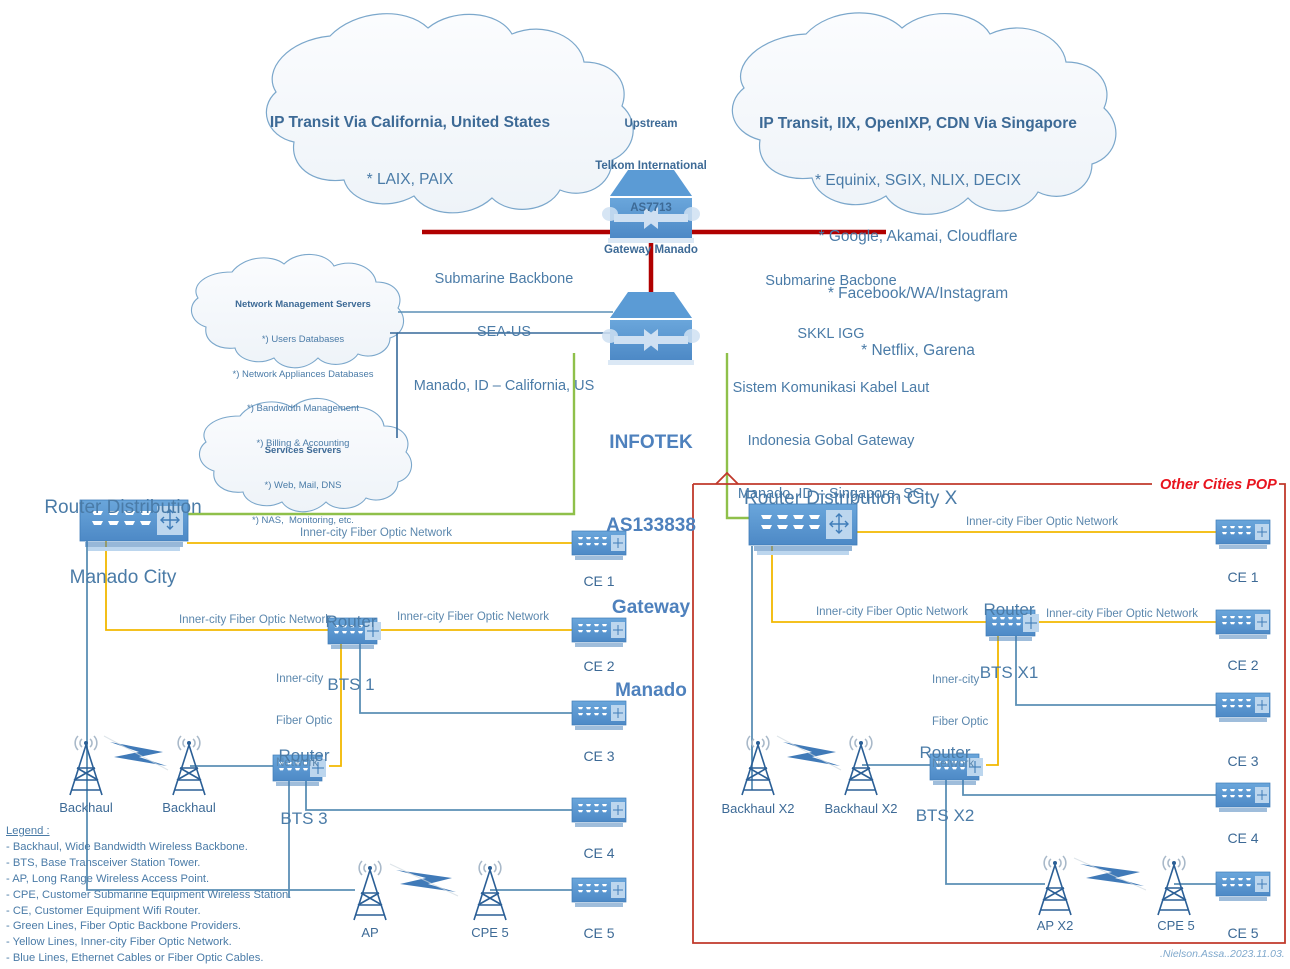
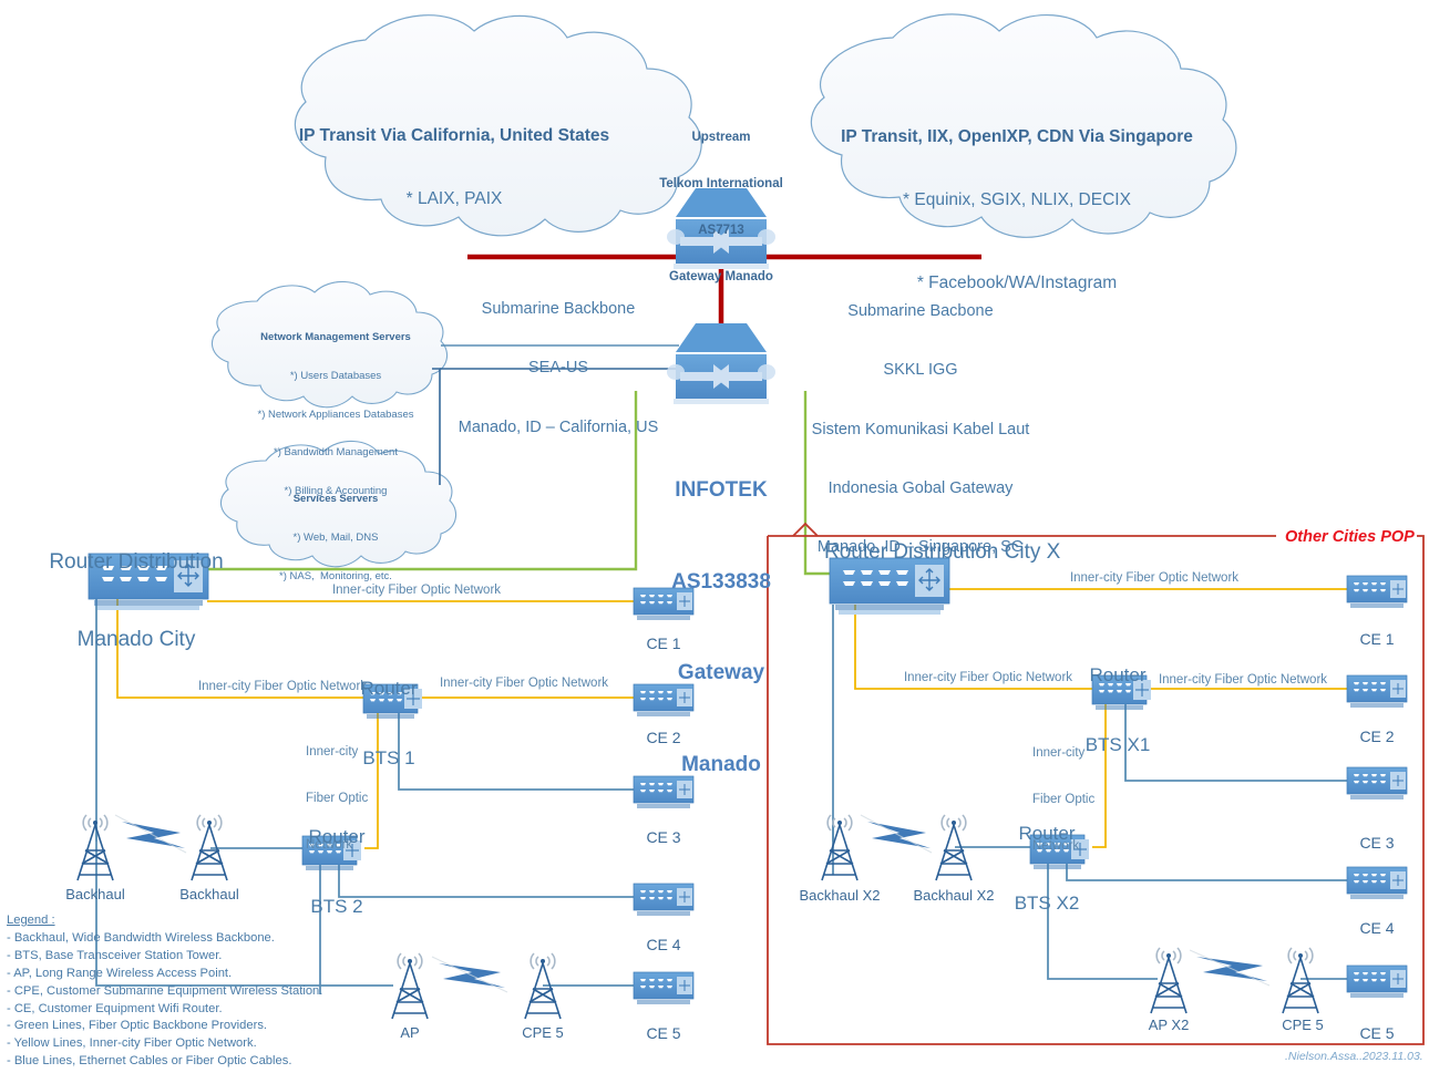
  IP Transit Via California, United States
  * LAIX, PAIX
  IP Transit, IIX, OpenIXP, CDN Via Singapore
  * Equinix, SGIX, NLIX, DECIX
- * Google, Akamai, Cloudflare
  * Facebook/WA/Instagram
- * Netflix, Garena
  Network Management Servers
  *) Users Databases
  *) Network Appliances Databases
  *) Bandwidth Management
  *) Billing & Accounting
  Services Servers
  *) Web, Mail, DNS
  *) NAS, Monitoring, etc.
  Upstream
  Telkom International
  AS7713
  Gateway Manado
  Submarine Backbone
  SEA-US
  Manado, ID – California, US
  Submarine Bacbone
  SKKL IGG
  Sistem Komunikasi Kabel Laut
  Indonesia Gobal Gateway
  Manado, ID – Singapore, SG
  INFOTEK
  AS133838
  Gateway
  Manado
  Router Distribution
  Manado City
  Inner-city Fiber Optic Network
  Inner-city Fiber Optic Network
  Inner-city Fiber Optic Network
  Inner-city
  Fiber Optic
  Network
  Router
  BTS 1
  Router
- BTS 3
+ BTS 2
  CE 1
  CE 2
  CE 3
  CE 4
  CE 5
  Backhaul
  Backhaul
  AP
  CPE 5
  Other Cities POP
  Router Distribution City X
  Inner-city Fiber Optic Network
  Inner-city Fiber Optic Network
  Inner-city Fiber Optic Network
  Inner-city
  Fiber Optic
  Network
  Router
  BTS X1
  Router
  BTS X2
  CE 1
  CE 2
  CE 3
  CE 4
  CE 5
  Backhaul X2
  Backhaul X2
  AP X2
  CPE 5
  Legend :
  - Backhaul, Wide Bandwidth Wireless Backbone.
  - BTS, Base Transceiver Station Tower.
  - AP, Long Range Wireless Access Point.
  - CPE, Customer Submarine Equipment Wireless Station.
  - CE, Customer Equipment Wifi Router.
  - Green Lines, Fiber Optic Backbone Providers.
  - Yellow Lines, Inner-city Fiber Optic Network.
  - Blue Lines, Ethernet Cables or Fiber Optic Cables.
  .Nielson.Assa..2023.11.03.
